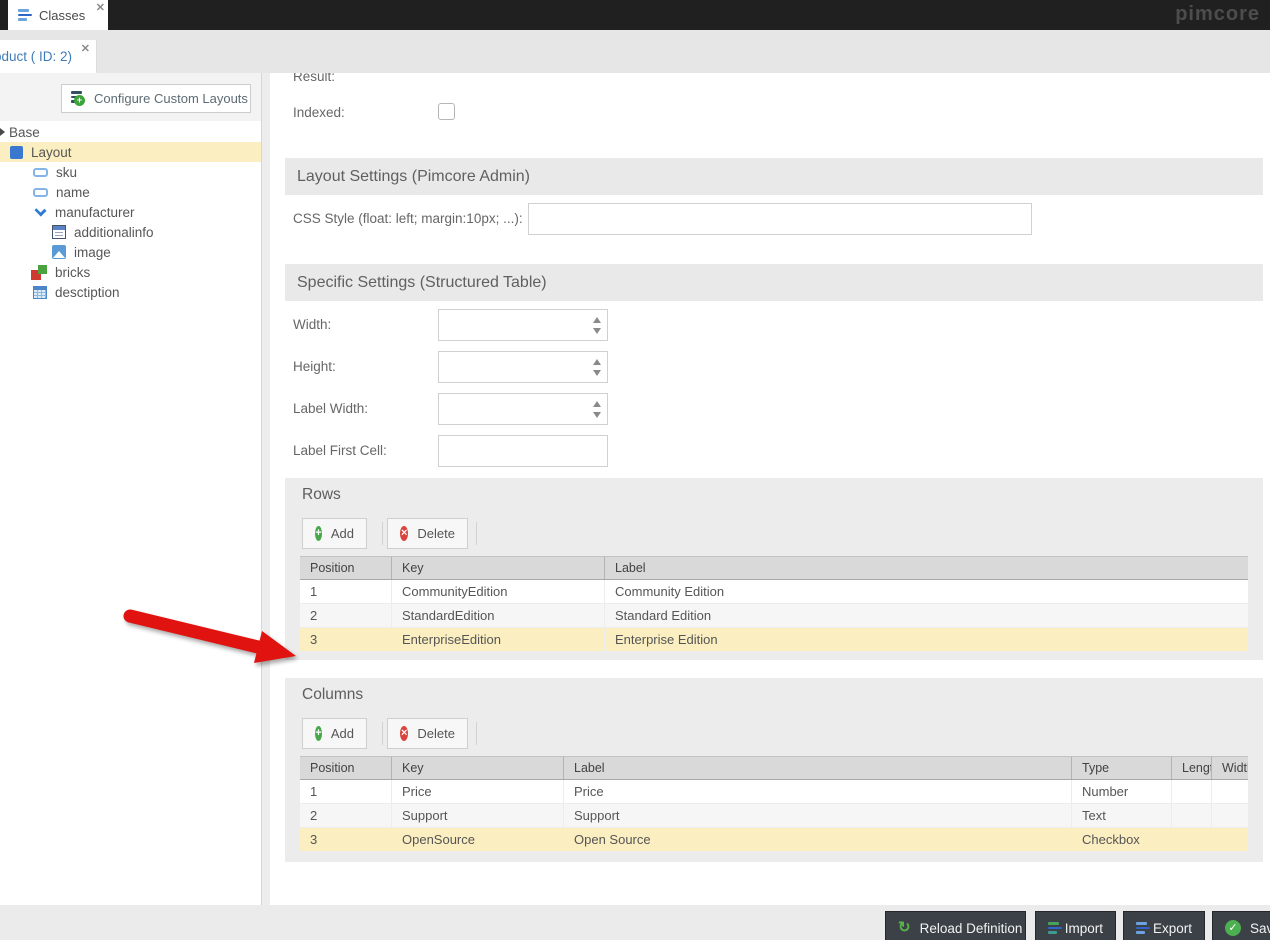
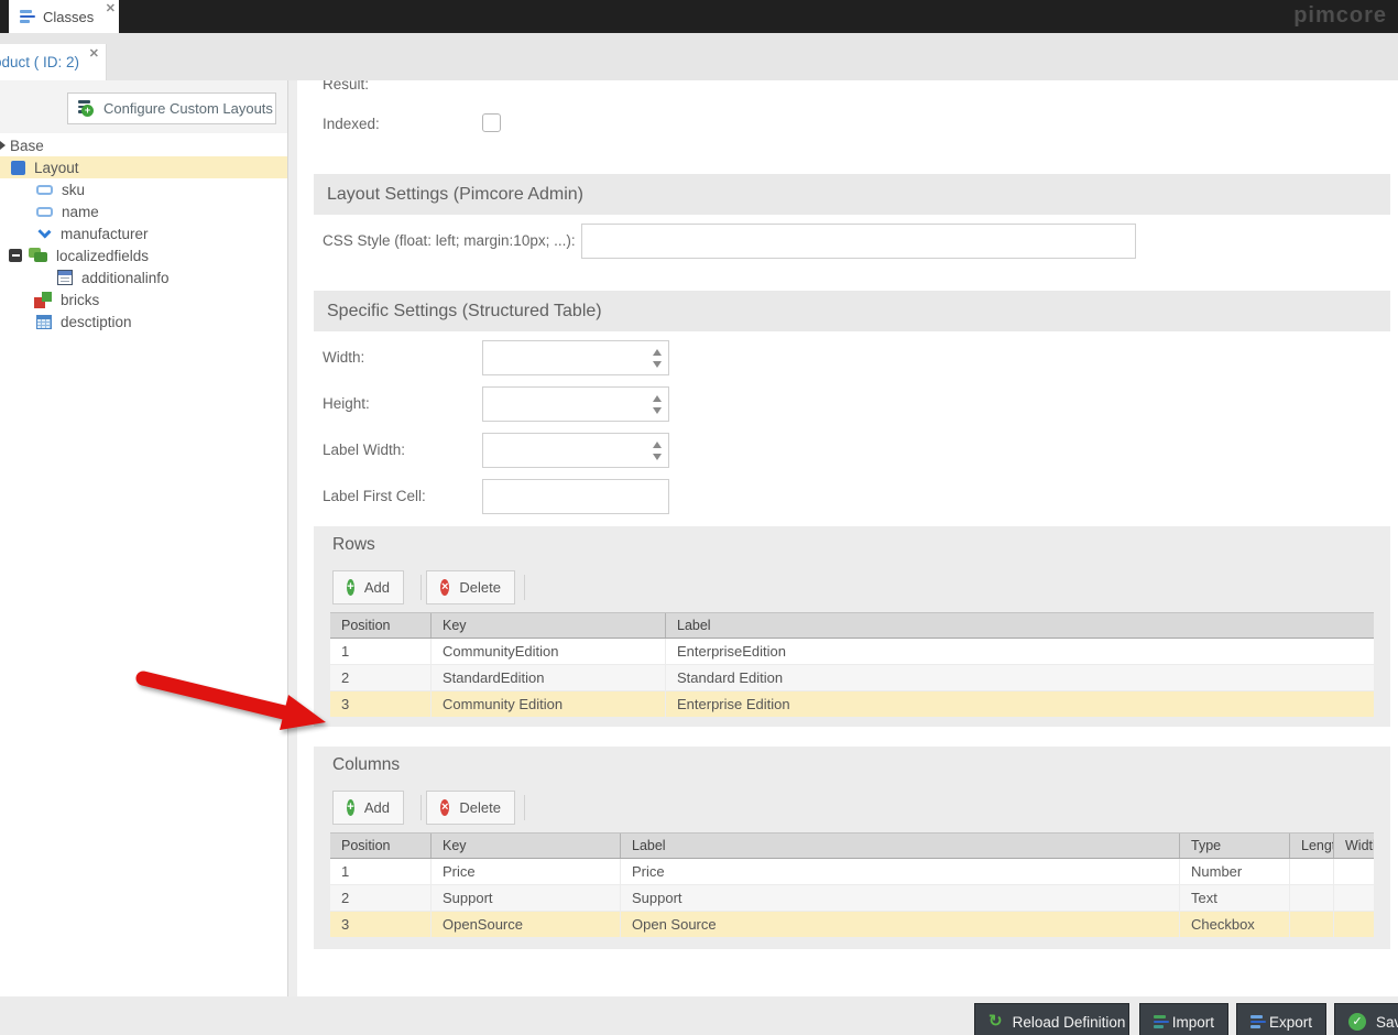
  Classes
  ✕
  pimcore
  duct ( ID: 2)
  ✕
  +
  Configure Custom Layouts
  Base
  Layout
  sku
  name
  manufacturer
+ localizedfields
  additionalinfo
- image
  bricks
  desctiption
  Result:
  Indexed:
  Layout Settings (Pimcore Admin)
  CSS Style (float: left; margin:10px; ...):
  Specific Settings (Structured Table)
  Width:
  Height:
  Label Width:
  Label First Cell:
  Rows
  +
  Add
  ×
  Delete
  Position
  Key
  Label
  1
  CommunityEdition
- Community Edition
+ EnterpriseEdition
  2
  StandardEdition
  Standard Edition
  3
- EnterpriseEdition
+ Community Edition
  Enterprise Edition
  Columns
  +
  Add
  ×
  Delete
  Position
  Key
  Label
  Type
  Lengt
  Widt
  1
  Price
  Price
  Number
  2
  Support
  Support
  Text
  3
  OpenSource
  Open Source
  Checkbox
  ↻
  Reload Definition
  Import
  Export
  ✓
